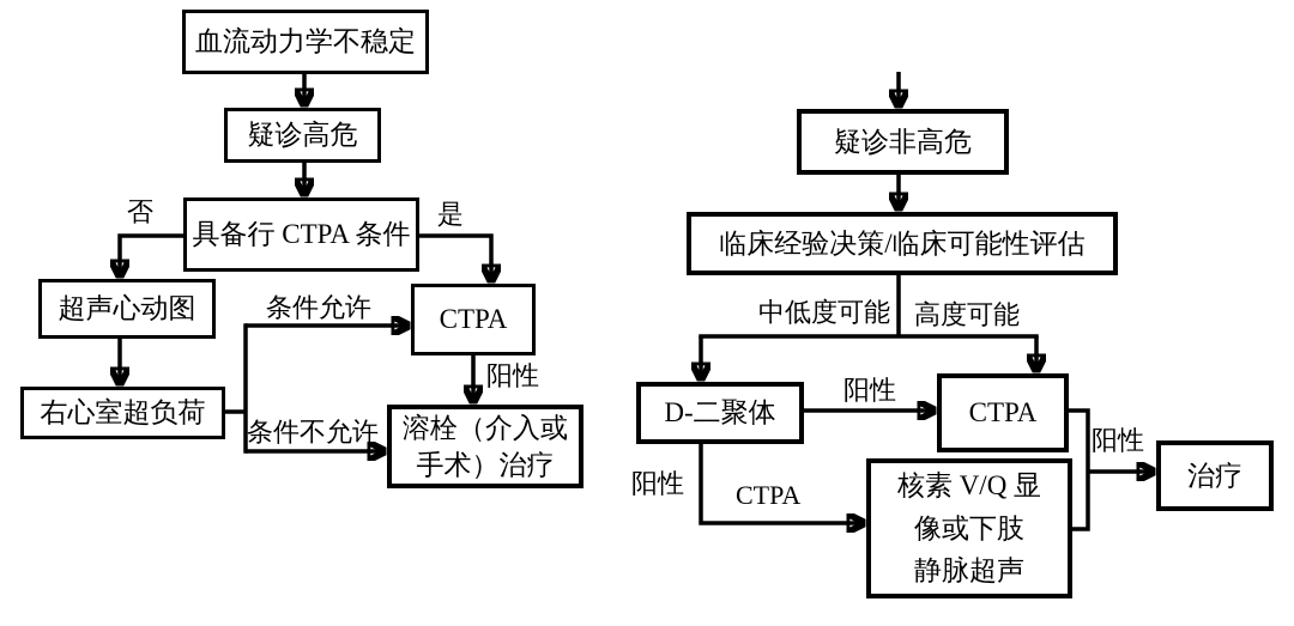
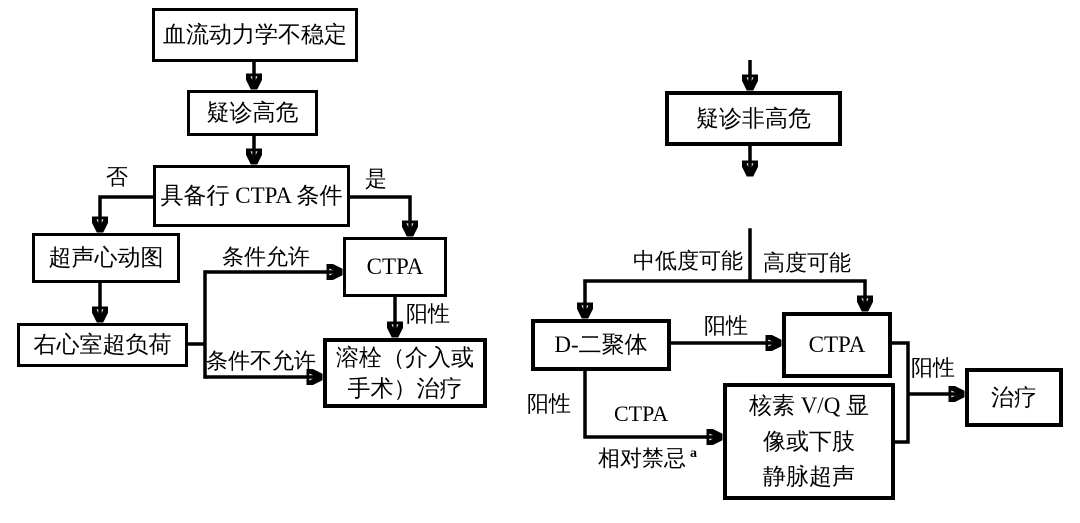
  血流动力学不稳定
  疑诊高危
  具备行 CTPA 条件
  超声心动图
  右心室超负荷
  CTPA
  溶栓（介入或
  手术）治疗
  否
  是
  条件允许
  条件不允许
  阳性
  疑诊非高危
- 临床经验决策/临床可能性评估
  D-二聚体
  CTPA
  核素 V/Q 显
  像或下肢
  静脉超声
  治疗
  中低度可能
  高度可能
  阳性
  阳性
  CTPA
+ 相对禁忌 a
  阳性
